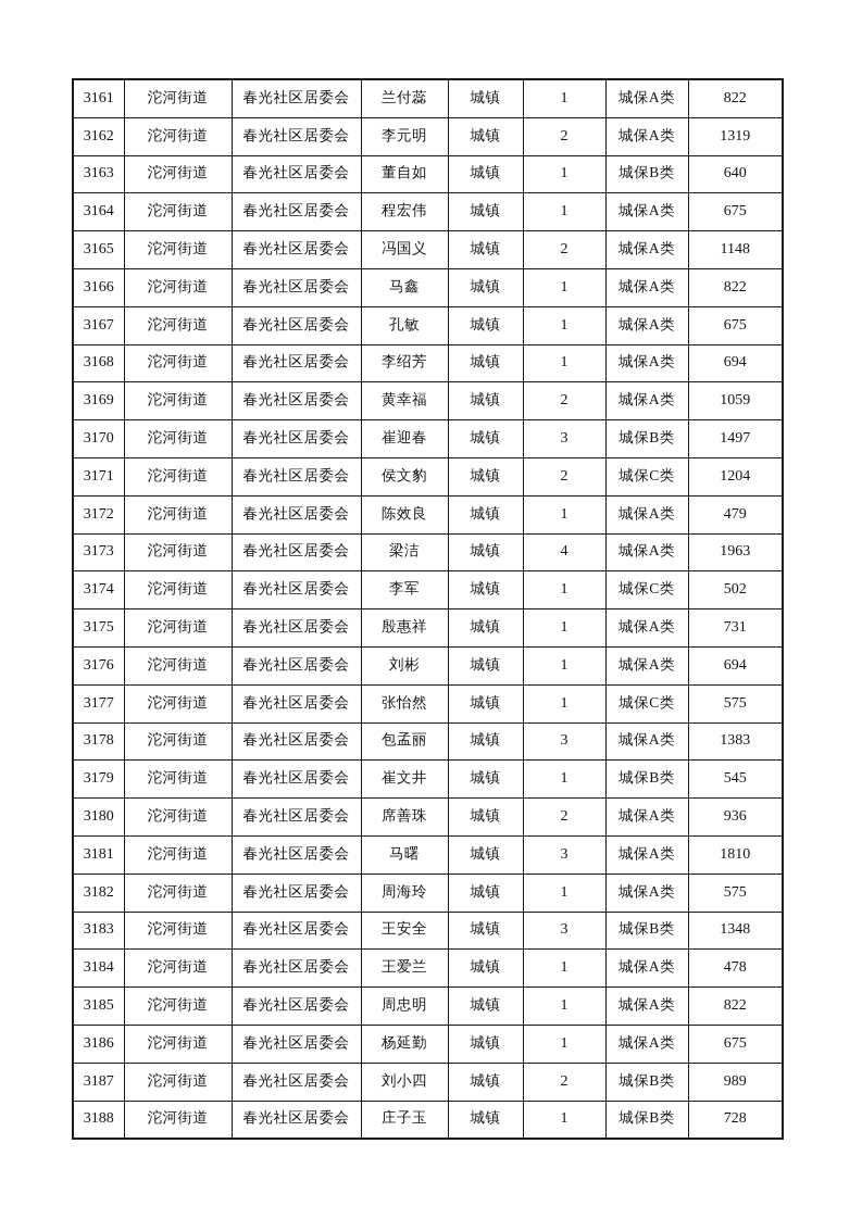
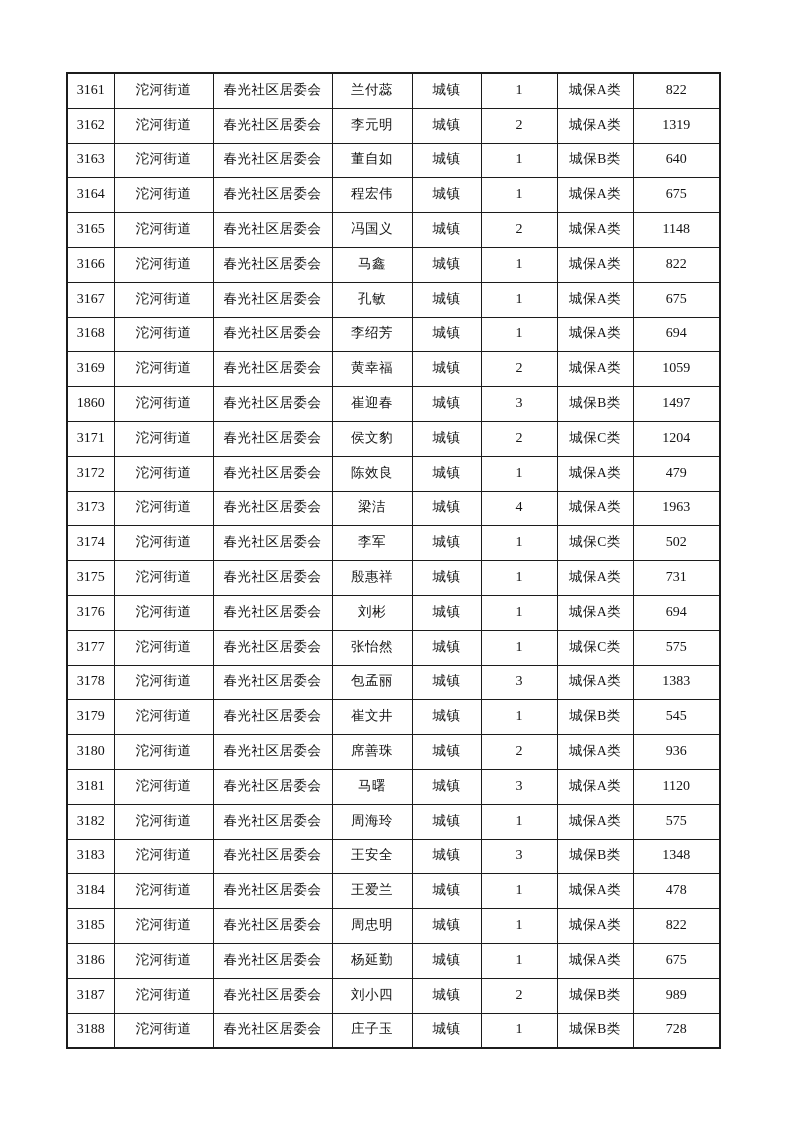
  3161	沱河街道	春光社区居委会	兰付蕊	城镇	1	城保A类	822
  3162	沱河街道	春光社区居委会	李元明	城镇	2	城保A类	1319
  3163	沱河街道	春光社区居委会	董自如	城镇	1	城保B类	640
  3164	沱河街道	春光社区居委会	程宏伟	城镇	1	城保A类	675
  3165	沱河街道	春光社区居委会	冯国义	城镇	2	城保A类	1148
  3166	沱河街道	春光社区居委会	马鑫	城镇	1	城保A类	822
  3167	沱河街道	春光社区居委会	孔敏	城镇	1	城保A类	675
  3168	沱河街道	春光社区居委会	李绍芳	城镇	1	城保A类	694
  3169	沱河街道	春光社区居委会	黄幸福	城镇	2	城保A类	1059
- 3170	沱河街道	春光社区居委会	崔迎春	城镇	3	城保B类	1497
+ 1860	沱河街道	春光社区居委会	崔迎春	城镇	3	城保B类	1497
  3171	沱河街道	春光社区居委会	侯文豹	城镇	2	城保C类	1204
  3172	沱河街道	春光社区居委会	陈效良	城镇	1	城保A类	479
  3173	沱河街道	春光社区居委会	梁洁	城镇	4	城保A类	1963
  3174	沱河街道	春光社区居委会	李军	城镇	1	城保C类	502
  3175	沱河街道	春光社区居委会	殷惠祥	城镇	1	城保A类	731
  3176	沱河街道	春光社区居委会	刘彬	城镇	1	城保A类	694
  3177	沱河街道	春光社区居委会	张怡然	城镇	1	城保C类	575
  3178	沱河街道	春光社区居委会	包孟丽	城镇	3	城保A类	1383
  3179	沱河街道	春光社区居委会	崔文井	城镇	1	城保B类	545
  3180	沱河街道	春光社区居委会	席善珠	城镇	2	城保A类	936
- 3181	沱河街道	春光社区居委会	马曙	城镇	3	城保A类	1810
+ 3181	沱河街道	春光社区居委会	马曙	城镇	3	城保A类	1120
  3182	沱河街道	春光社区居委会	周海玲	城镇	1	城保A类	575
  3183	沱河街道	春光社区居委会	王安全	城镇	3	城保B类	1348
  3184	沱河街道	春光社区居委会	王爱兰	城镇	1	城保A类	478
  3185	沱河街道	春光社区居委会	周忠明	城镇	1	城保A类	822
  3186	沱河街道	春光社区居委会	杨延勤	城镇	1	城保A类	675
  3187	沱河街道	春光社区居委会	刘小四	城镇	2	城保B类	989
  3188	沱河街道	春光社区居委会	庄子玉	城镇	1	城保B类	728
